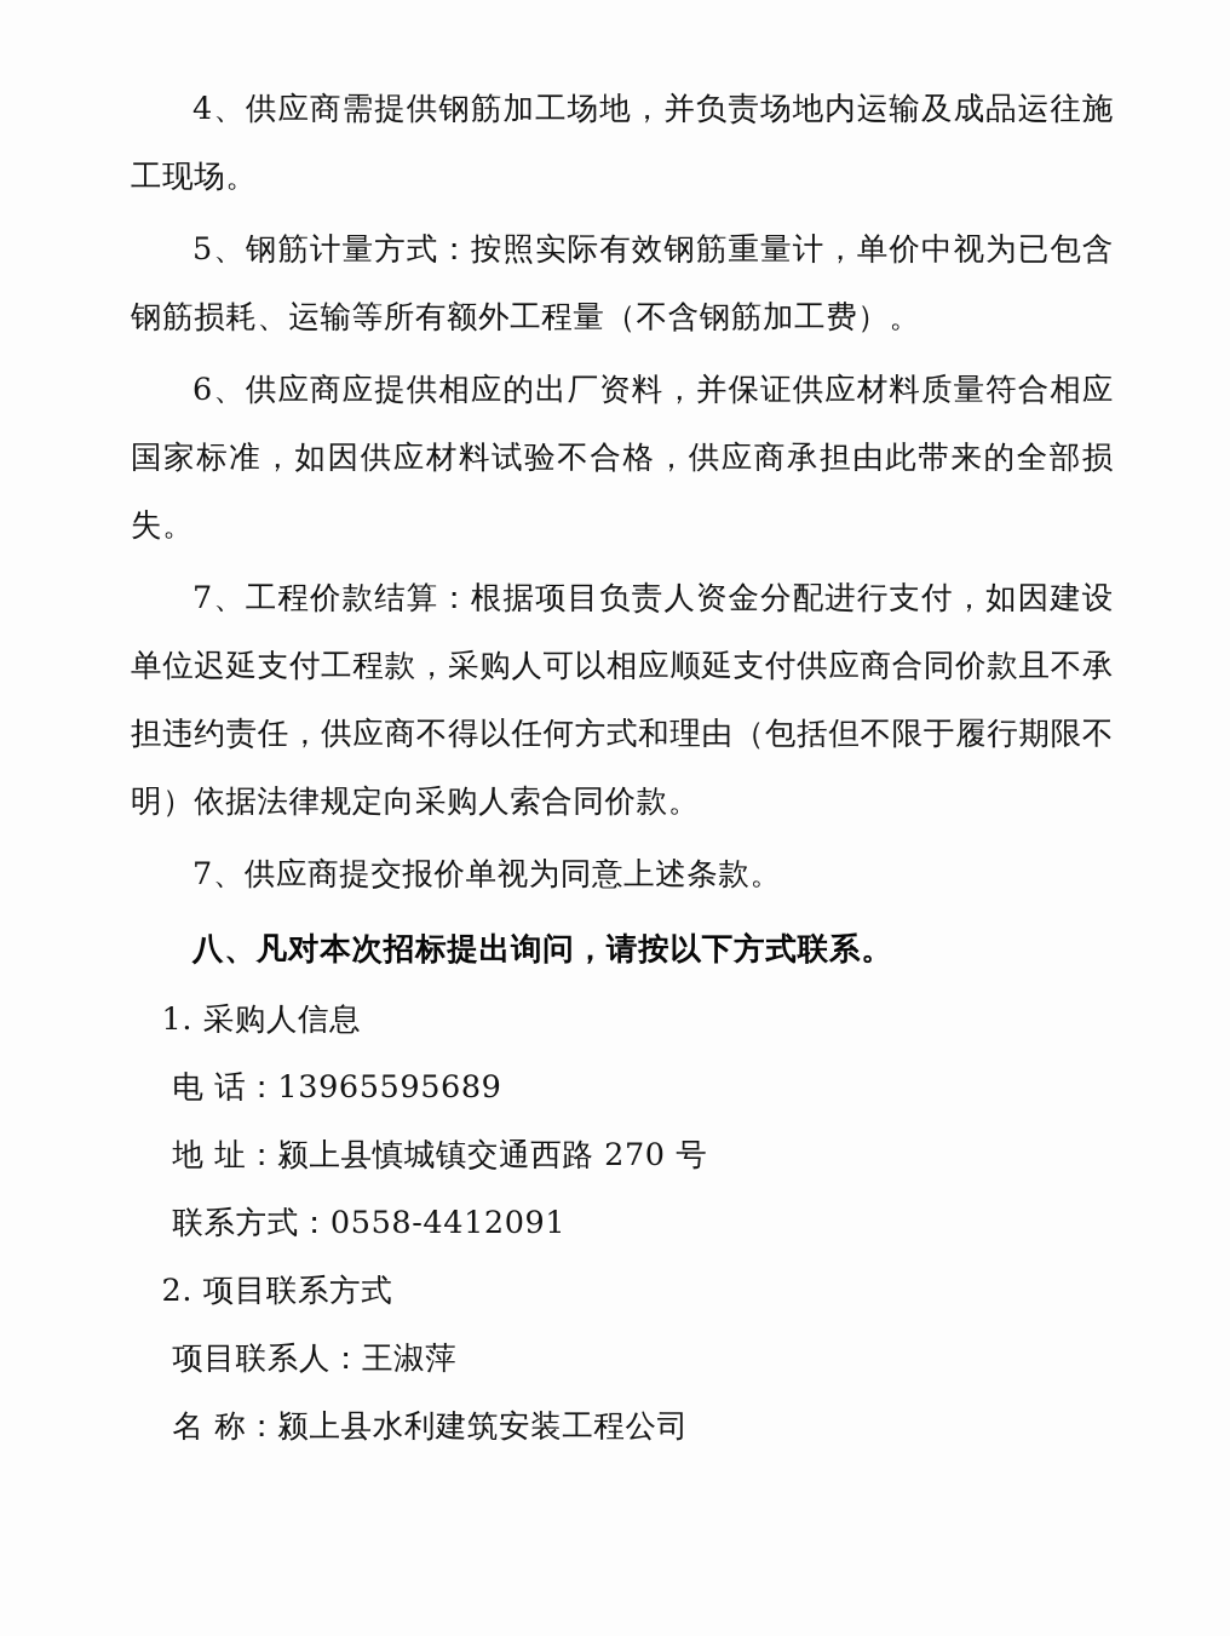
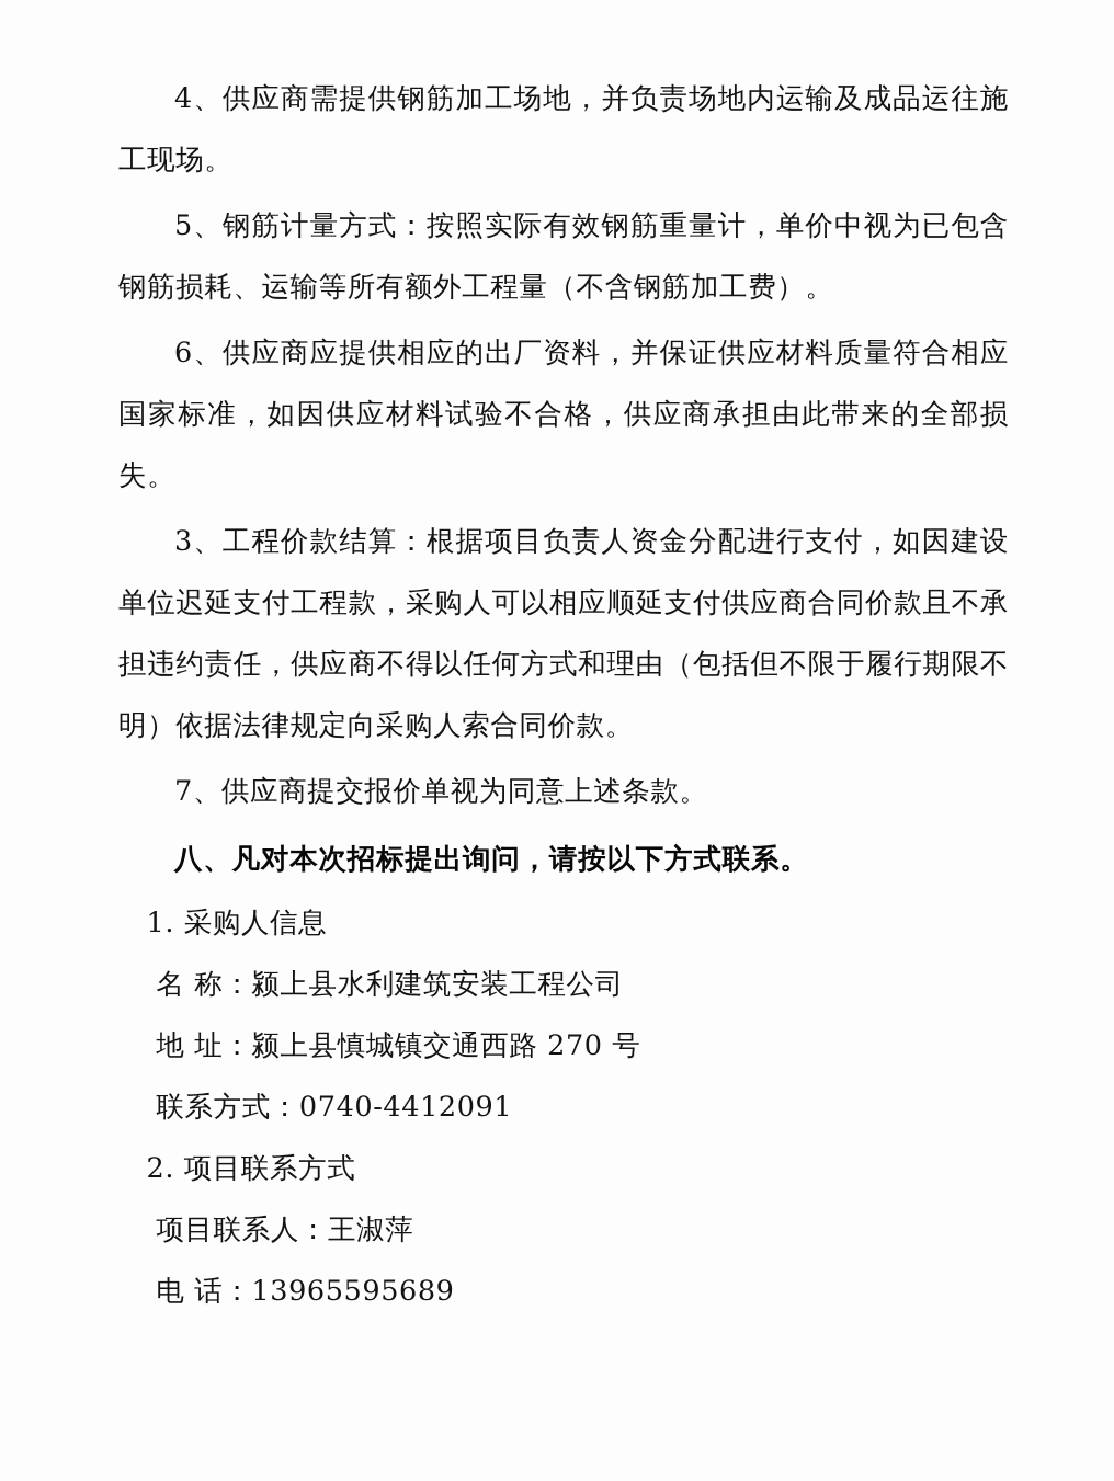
  4、供应商需提供钢筋加工场地，并负责场地内运输及成品运往施工现场。
  5、钢筋计量方式：按照实际有效钢筋重量计，单价中视为已包含钢筋损耗、运输等所有额外工程量（不含钢筋加工费）。
  6、供应商应提供相应的出厂资料，并保证供应材料质量符合相应国家标准，如因供应材料试验不合格，供应商承担由此带来的全部损失。
- 7、工程价款结算：根据项目负责人资金分配进行支付，如因建设单位迟延支付工程款，采购人可以相应顺延支付供应商合同价款且不承担违约责任，供应商不得以任何方式和理由（包括但不限于履行期限不明）依据法律规定向采购人索合同价款。
+ 3、工程价款结算：根据项目负责人资金分配进行支付，如因建设单位迟延支付工程款，采购人可以相应顺延支付供应商合同价款且不承担违约责任，供应商不得以任何方式和理由（包括但不限于履行期限不明）依据法律规定向采购人索合同价款。
  7、供应商提交报价单视为同意上述条款。
  八、凡对本次招标提出询问，请按以下方式联系。
  1. 采购人信息
- 电 话：13965595689
+ 名 称：颍上县水利建筑安装工程公司
  地 址：颍上县慎城镇交通西路 270 号
- 联系方式：0558-4412091
+ 联系方式：0740-4412091
  2. 项目联系方式
  项目联系人：王淑萍
- 名 称：颍上县水利建筑安装工程公司
+ 电 话：13965595689
